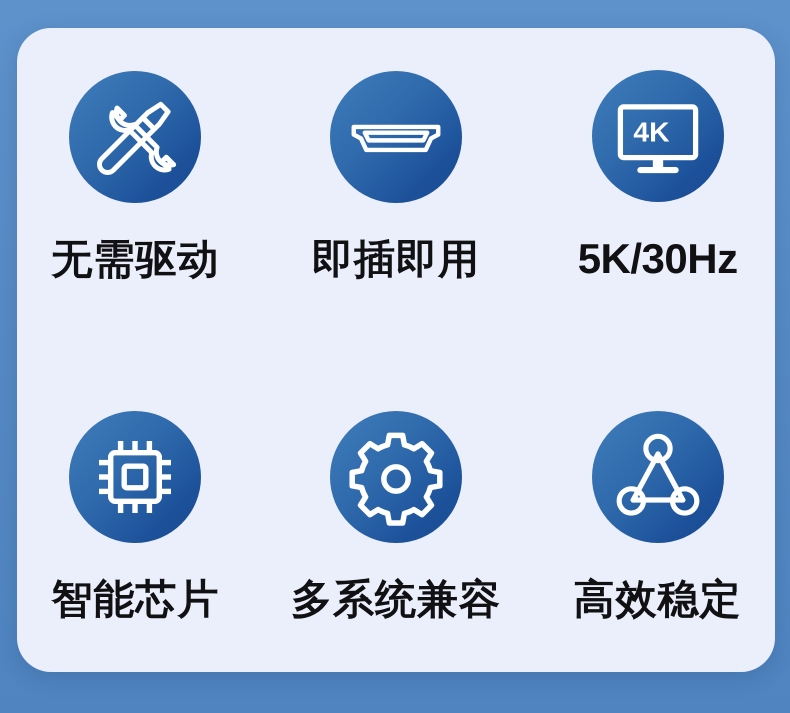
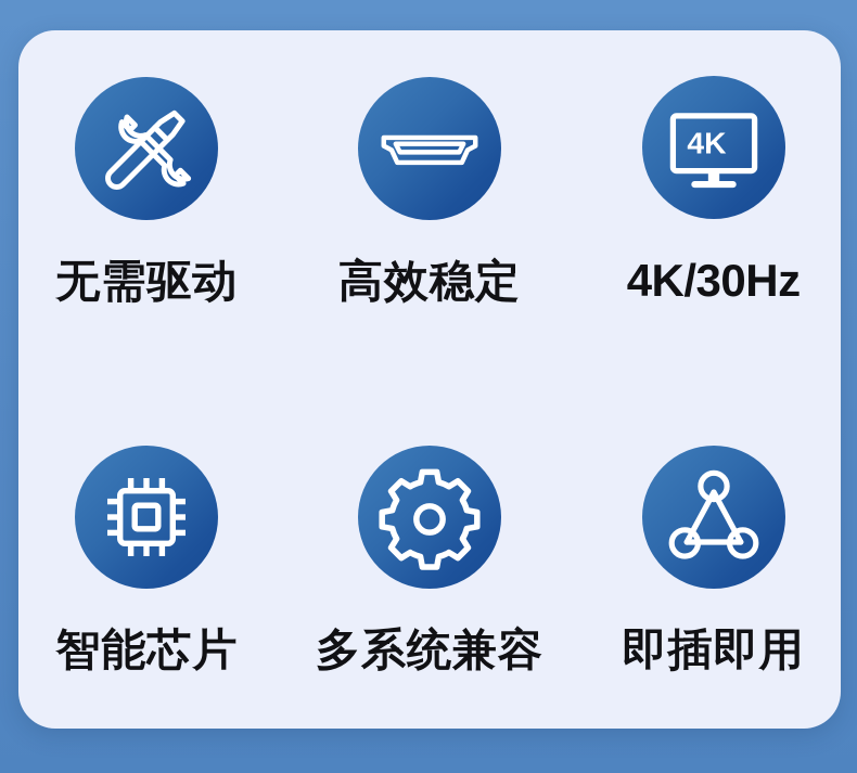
  无需驱动
- 即插即用
+ 高效稳定
  4K
- 5K/30Hz
+ 4K/30Hz
  智能芯片
  多系统兼容
- 高效稳定
+ 即插即用
